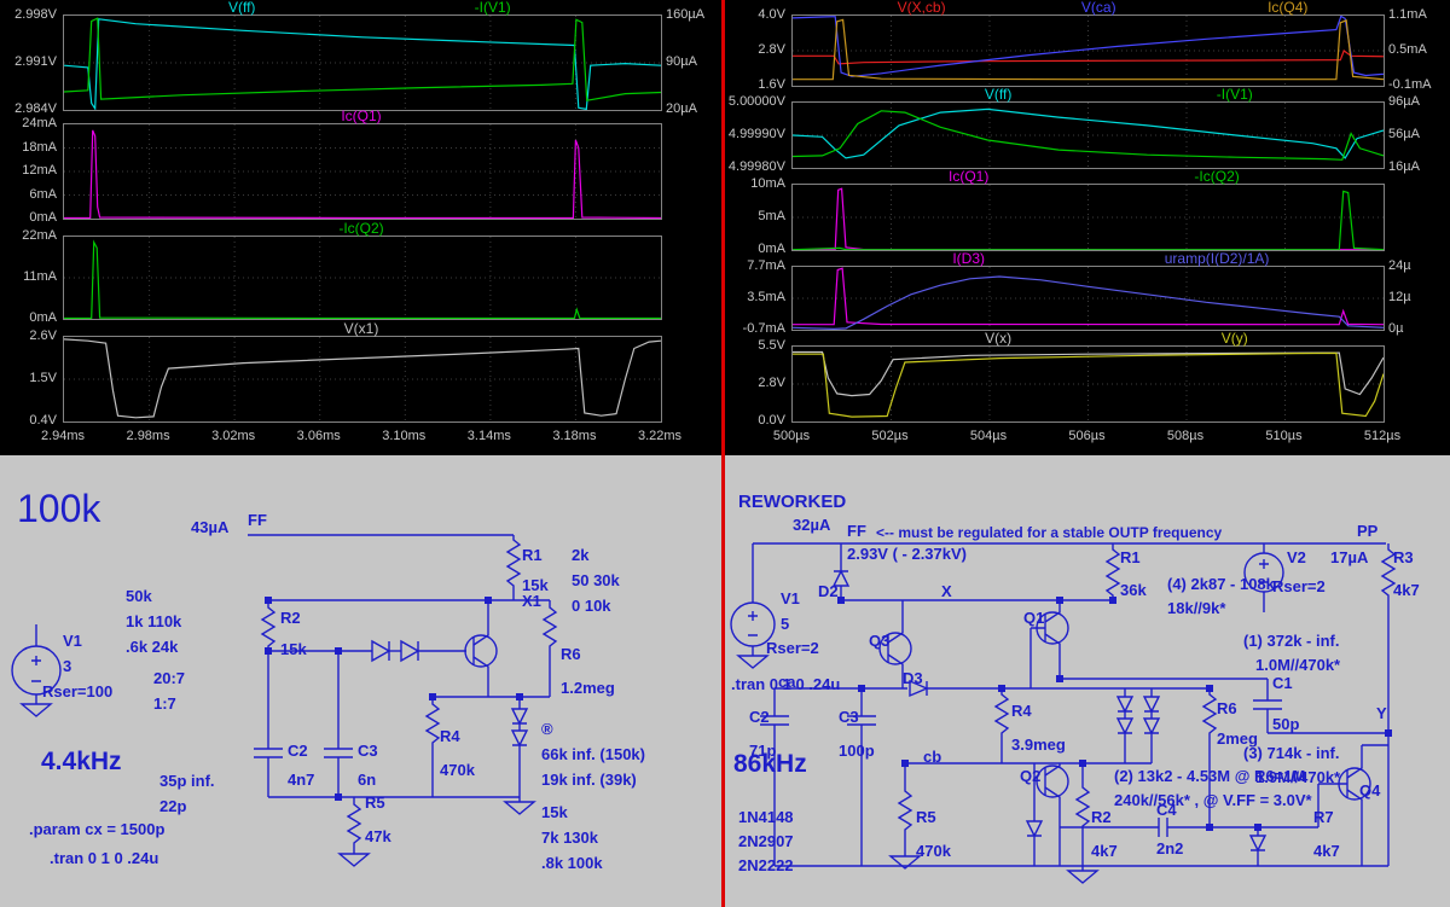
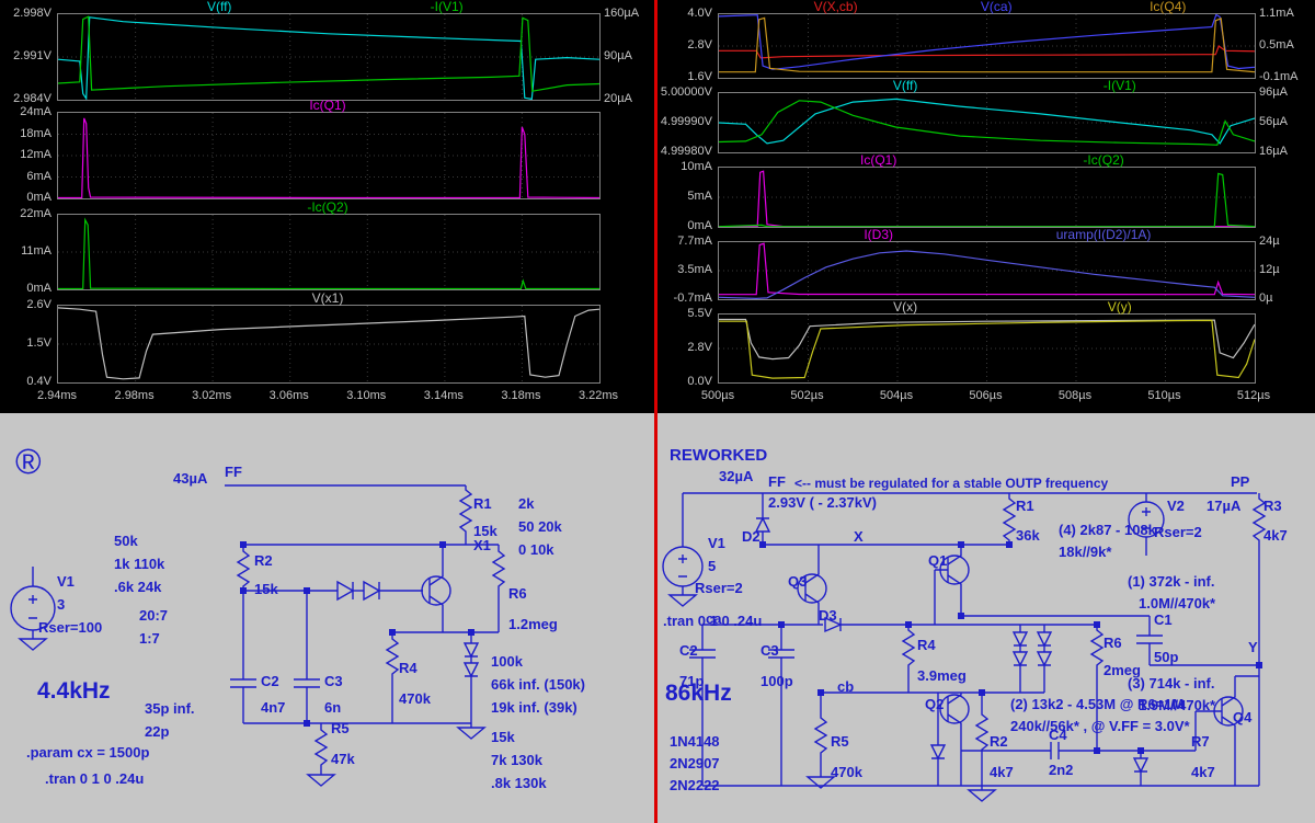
  V(ff)
  -I(V1)
  2.998V
  2.991V
  2.984V
  160µA
  90µA
  20µA
  Ic(Q1)
  24mA
  18mA
  12mA
  6mA
  0mA
  -Ic(Q2)
  22mA
  11mA
  0mA
  V(x1)
  2.6V
  1.5V
  0.4V
  2.94ms
  2.98ms
  3.02ms
  3.06ms
  3.10ms
  3.14ms
  3.18ms
  3.22ms
  V(X,cb)
  V(ca)
  Ic(Q4)
  4.0V
  2.8V
  1.6V
  1.1mA
  0.5mA
  -0.1mA
  V(ff)
  -I(V1)
  5.00000V
  4.99990V
  4.99980V
  96µA
  56µA
  16µA
  Ic(Q1)
  -Ic(Q2)
  10mA
  5mA
  0mA
  I(D3)
  uramp(I(D2)/1A)
  7.7mA
  3.5mA
  -0.7mA
  24µ
  12µ
  0µ
  V(x)
  V(y)
  5.5V
  2.8V
  0.0V
  500µs
  502µs
  504µs
  506µs
  508µs
  510µs
  512µs
- 100k
+ ®
  43µA
  FF
  R1
  2k
  15k
- 50 30k
+ 50 20k
  0 10k
  X1
  50k
  1k 110k
  .6k 24k
  R2
  15k
  V1
  3
  Rser=100
  20:7
  1:7
  R6
  1.2meg
  C2
  4n7
  C3
  6n
  R4
  470k
- ®
+ 100k
  66k inf. (150k)
  19k inf. (39k)
  4.4kHz
  35p inf.
  22p
  R5
  47k
  15k
  7k 130k
- .8k 100k
+ .8k 130k
  .param cx = 1500p
  .tran 0 1 0 .24u
  REWORKED
  32µA
  FF
  <-- must be regulated for a stable OUTP frequency
  PP
  2.93V ( - 2.37kV)
  R1
  36k
  (4) 2k87 - 108k
  18k//9k*
  V2
  17µA
  Rser=2
  R3
  4k7
  V1
  5
  Rser=2
  D2
  X
  Q1
  Q3
  D3
  ca
  R4
  3.9meg
  R6
  2meg
  C1
  50p
  (1) 372k - inf.
  1.0M//470k*
  (3) 714k - inf.
  1.9M//470k*
  .tran 0 1 0 .24u
  C2
  71p
  C3
  100p
  86kHz
  cb
  Q2
  (2) 13k2 - 4.53M @ R6=1M
  240k//56k* , @ V.FF = 3.0V*
  1N4148
  2N2907
  2N2222
  R5
  470k
  R2
  4k7
  C4
  2n2
  R7
  4k7
  Q4
  Y
